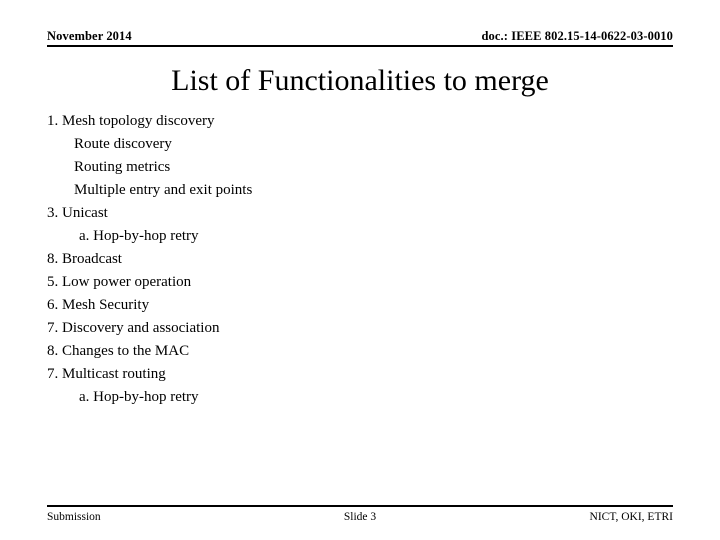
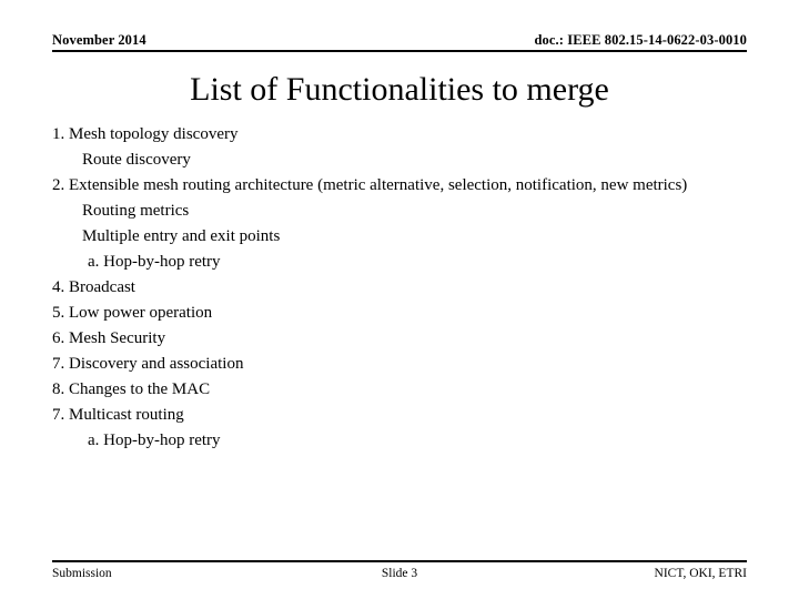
  November 2014
  doc.: IEEE 802.15-14-0622-03-0010
  List of Functionalities to merge
  1. Mesh topology discovery
  Route discovery
+ 2. Extensible mesh routing architecture (metric alternative, selection, notification, new metrics)
  Routing metrics
  Multiple entry and exit points
- 3. Unicast
  a. Hop-by-hop retry
- 8. Broadcast
+ 4. Broadcast
  5. Low power operation
  6. Mesh Security
  7. Discovery and association
  8. Changes to the MAC
  7. Multicast routing
  a. Hop-by-hop retry
  Submission
  Slide 3
  NICT, OKI, ETRI
